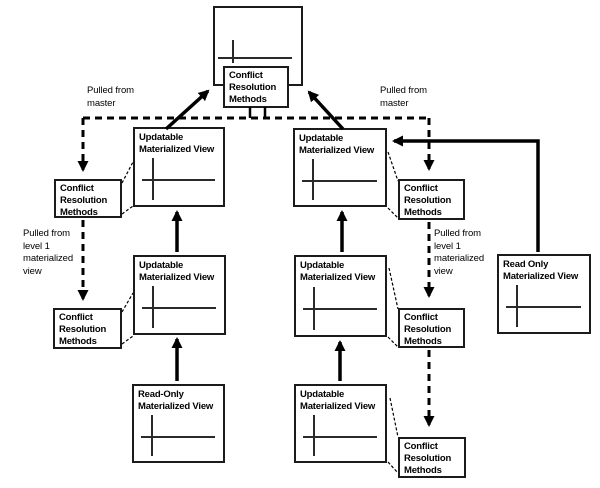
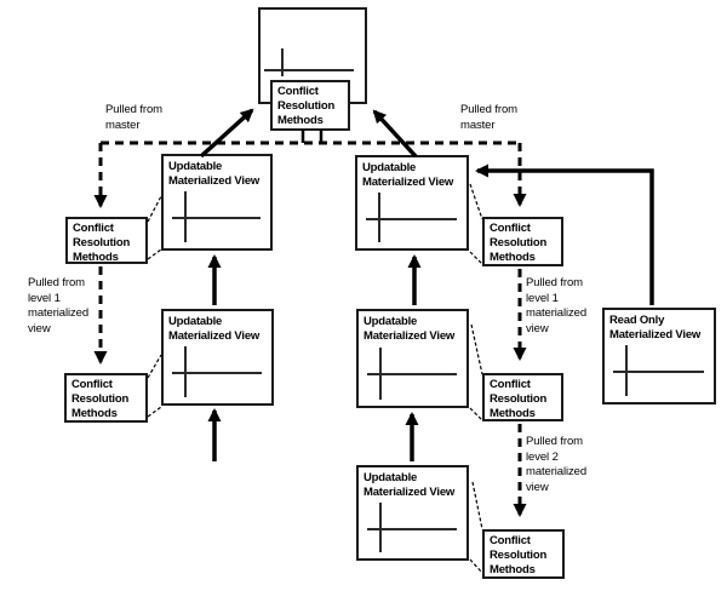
  Conflict Resolution Methods
  Updatable Materialized View
  Conflict Resolution Methods
  Updatable Materialized View
  Conflict Resolution Methods
- Read-Only Materialized View
  Updatable Materialized View
  Conflict Resolution Methods
  Updatable Materialized View
  Conflict Resolution Methods
  Updatable Materialized View
  Conflict Resolution Methods
  Read Only Materialized View
  Pulled from master
  Pulled from master
  Pulled from level 1 materialized view
  Pulled from level 1 materialized view
+ Pulled from level 2 materialized view
